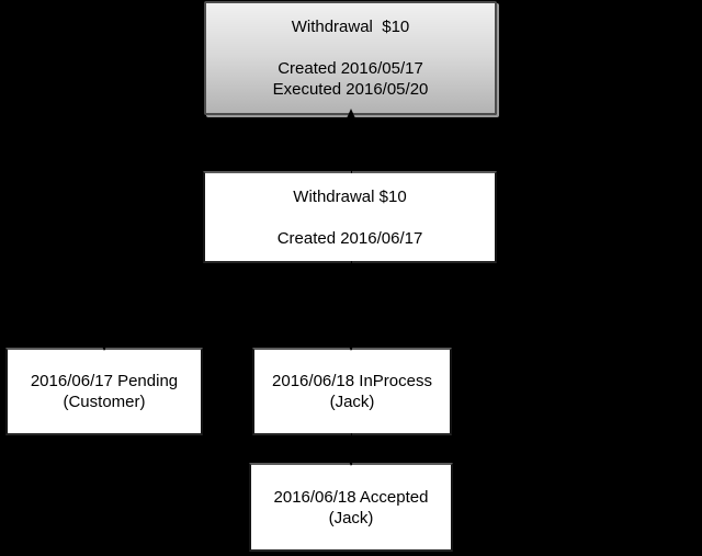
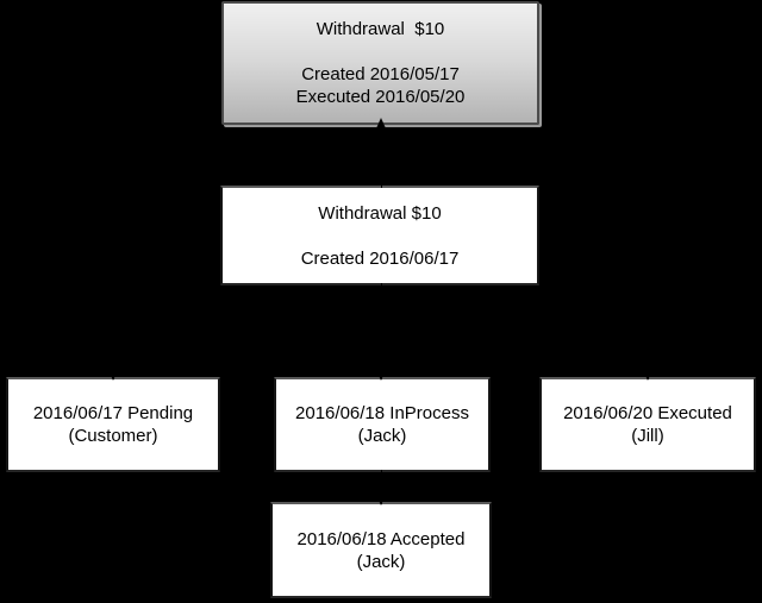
  Withdrawal $10
  Created 2016/05/17
  Executed 2016/05/20
  Withdrawal $10
  Created 2016/06/17
  2016/06/17 Pending
  (Customer)
  2016/06/18 InProcess
  (Jack)
+ 2016/06/20 Executed
+ (Jill)
  2016/06/18 Accepted
  (Jack)
